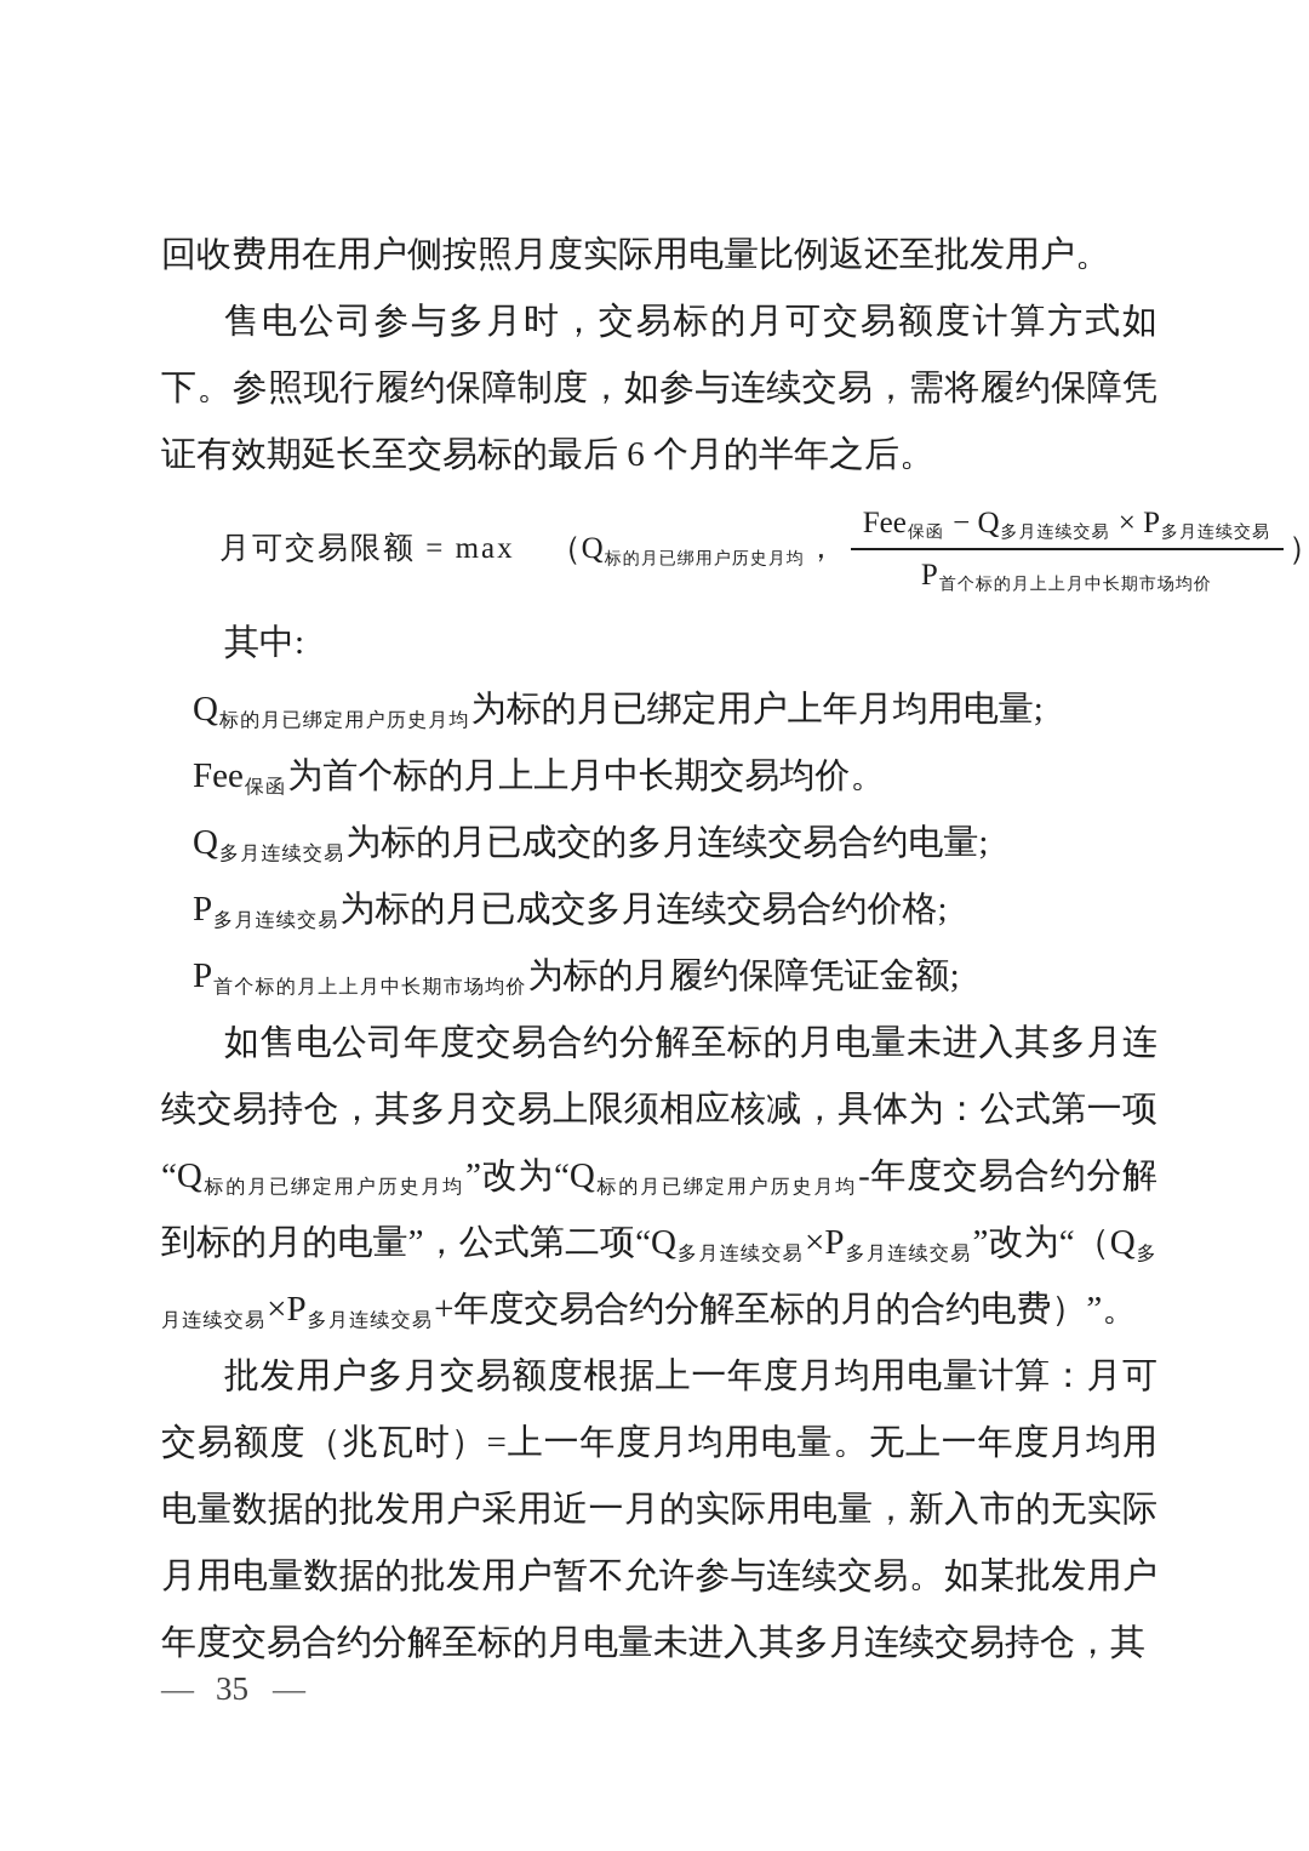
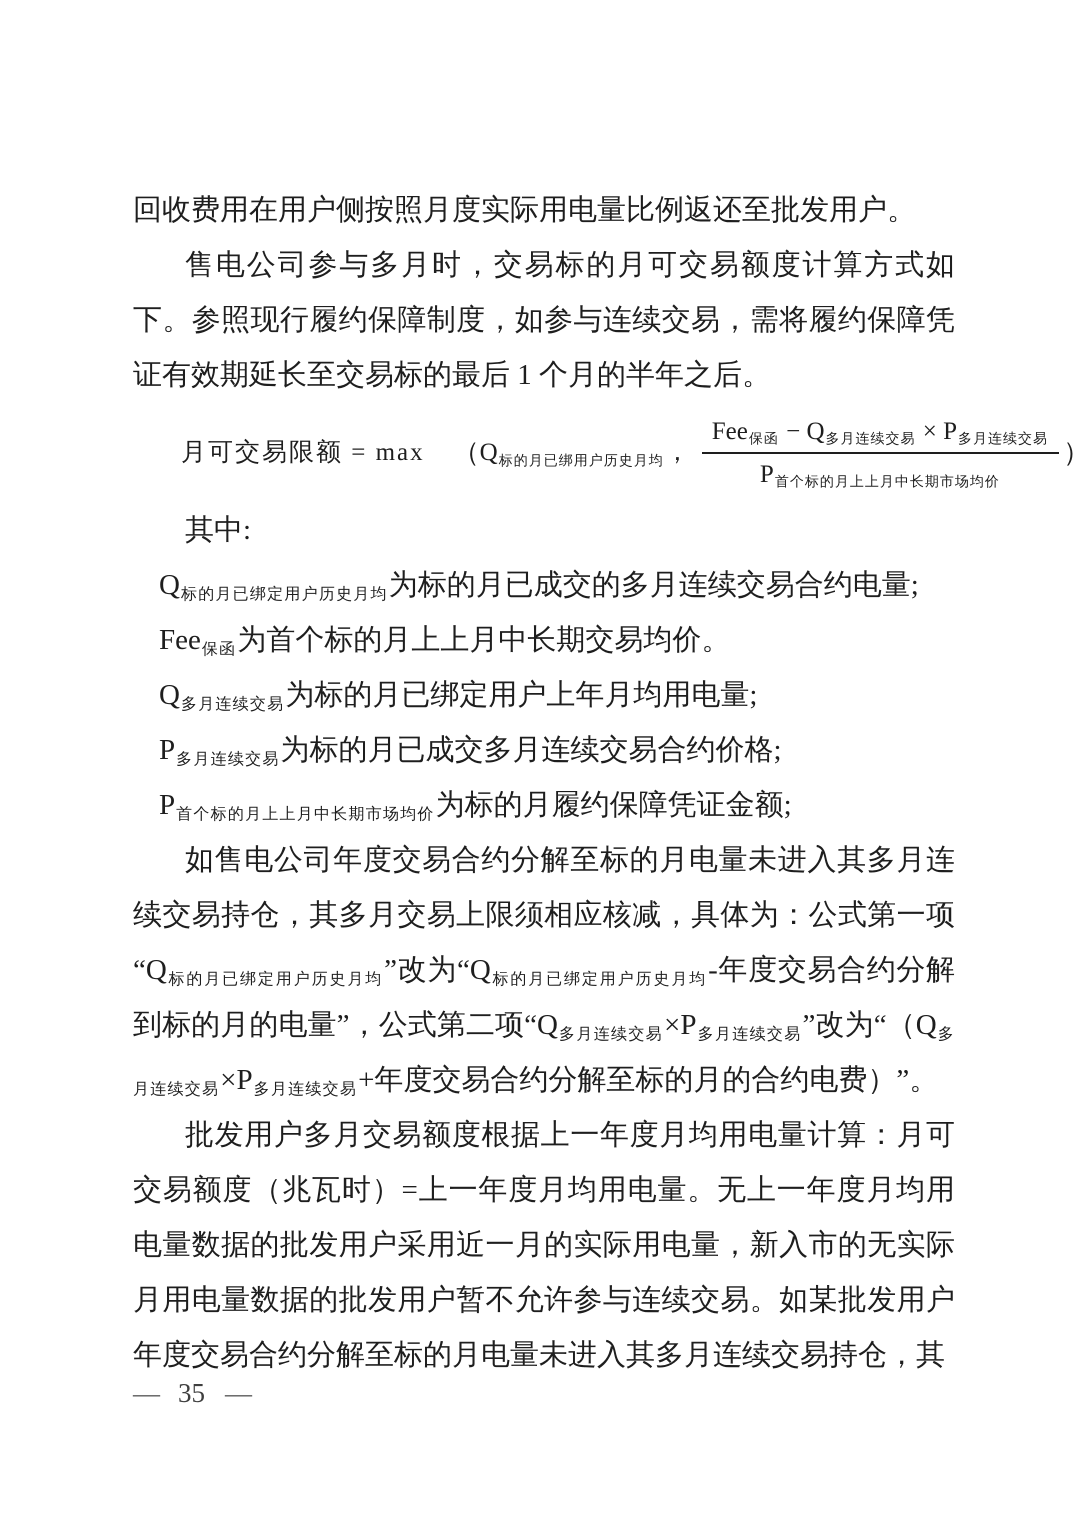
  回收费用在用户侧按照月度实际用电量比例返还至批发用户。
- 售电公司参与多月时，交易标的月可交易额度计算方式如下。参照现行履约保障制度，如参与连续交易，需将履约保障凭证有效期延长至交易标的最后 6 个月的半年之后。
+ 售电公司参与多月时，交易标的月可交易额度计算方式如下。参照现行履约保障制度，如参与连续交易，需将履约保障凭证有效期延长至交易标的最后 1 个月的半年之后。
  月可交易限额 = max
  （
  Q标的月已绑用户历史月均
  ，
  Fee保函 − Q多月连续交易 × P多月连续交易
  P首个标的月上上月中长期市场均价
  ）
  其中:
- Q标的月已绑定用户历史月均为标的月已绑定用户上年月均用电量;
+ Q标的月已绑定用户历史月均为标的月已成交的多月连续交易合约电量;
  Fee保函为首个标的月上上月中长期交易均价。
- Q多月连续交易为标的月已成交的多月连续交易合约电量;
+ Q多月连续交易为标的月已绑定用户上年月均用电量;
  P多月连续交易为标的月已成交多月连续交易合约价格;
  P首个标的月上上月中长期市场均价为标的月履约保障凭证金额;
  如售电公司年度交易合约分解至标的月电量未进入其多月连续交易持仓，其多月交易上限须相应核减，具体为：公式第一项“Q标的月已绑定用户历史月均”改为“Q标的月已绑定用户历史月均-年度交易合约分解到标的月的电量”，公式第二项“Q多月连续交易×P多月连续交易”改为“（Q多月连续交易×P多月连续交易+年度交易合约分解至标的月的合约电费）”。
  批发用户多月交易额度根据上一年度月均用电量计算：月可交易额度（兆瓦时）=上一年度月均用电量。无上一年度月均用电量数据的批发用户采用近一月的实际用电量，新入市的无实际月用电量数据的批发用户暂不允许参与连续交易。如某批发用户年度交易合约分解至标的月电量未进入其多月连续交易持仓，其
  —
  35
  —
